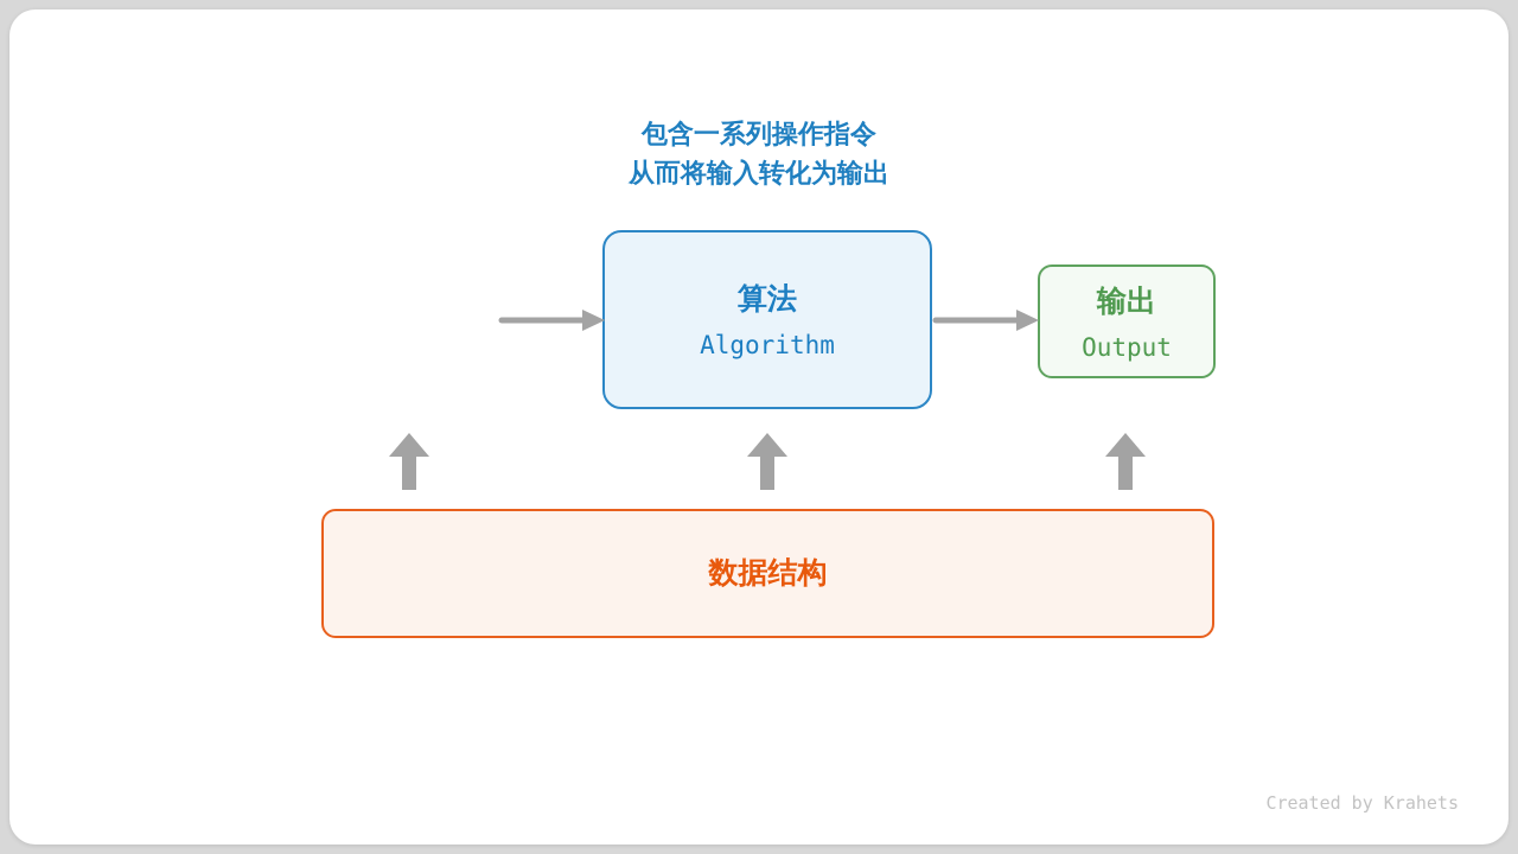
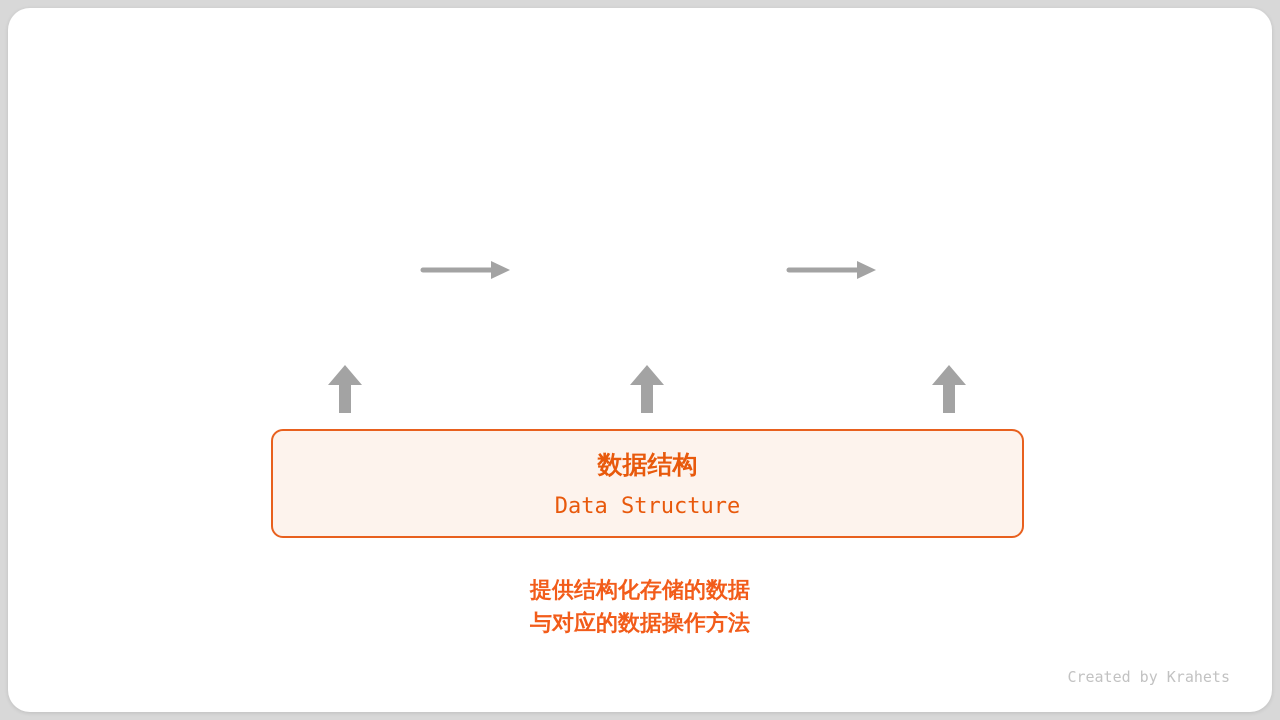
- 包含一系列操作指令
- 从而将输入转化为输出
- 算法
- Algorithm
- 输出
- Output
  数据结构
+ Data Structure
+ 提供结构化存储的数据
+ 与对应的数据操作方法
  Created by Krahets
